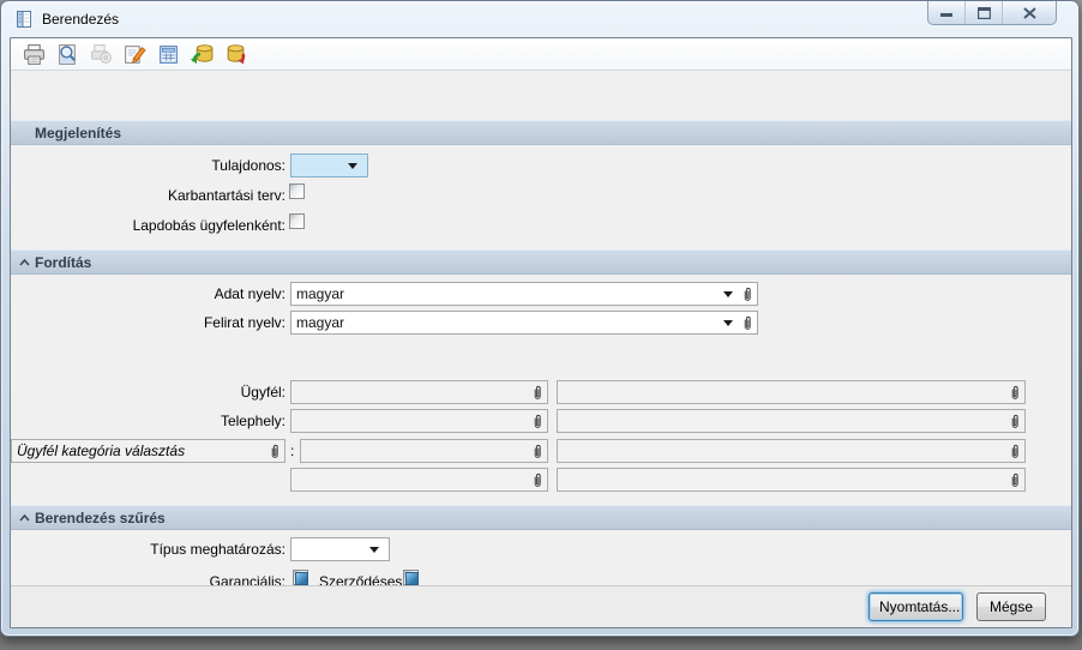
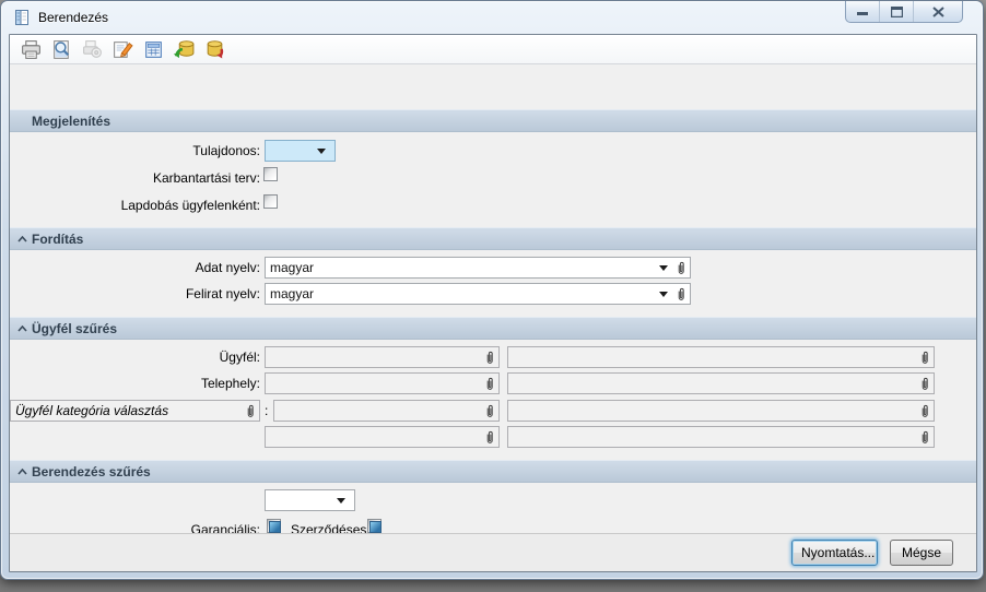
  Berendezés
  Megjelenítés
  Tulajdonos:
  Karbantartási terv:
  Lapdobás ügyfelenként:
  Fordítás
  Adat nyelv:
  magyar
  Felirat nyelv:
  magyar
+ Ügyfél szűrés
  Ügyfél:
  Telephely:
  Ügyfél kategória választás
  :
  Berendezés szűrés
- Típus meghatározás:
  Garanciális:
  Szerződéses
  Nyomtatás...
  Mégse
